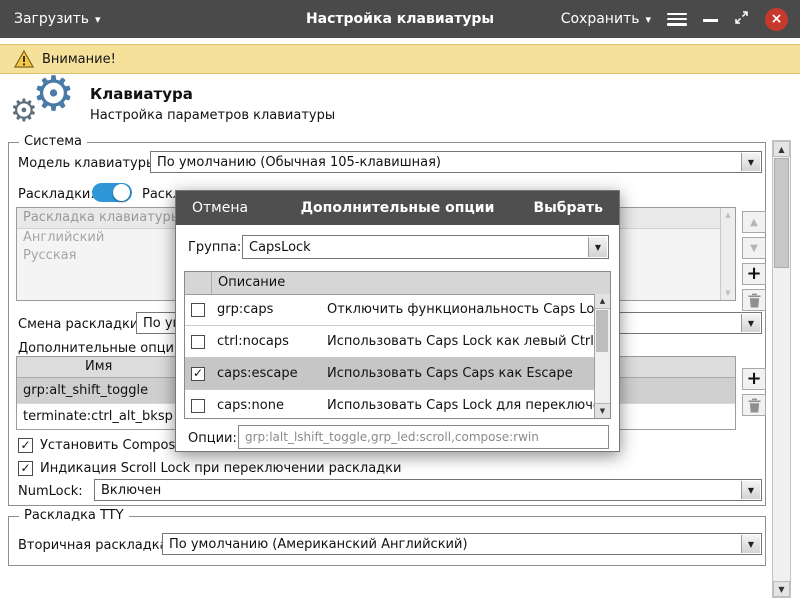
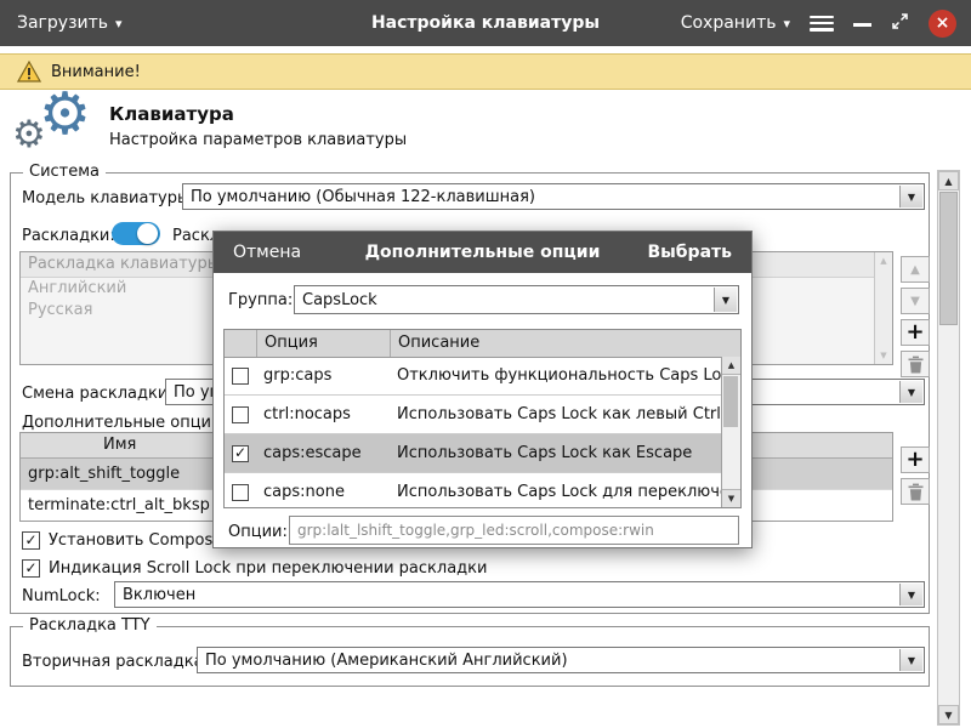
  Настройка клавиатуры
  Загрузить
  ▾
  Сохранить
  ▾
  ×
  Внимание!
  ⚙
  ⚙
  Клавиатура
  Настройка параметров клавиатуры
  Система
  Модель клавиатур
- По умолчанию (Обычная 105-клавишная)
+ По умолчанию (Обычная 122-клавишная)
  ▼
  Раскладки
  Раск
  Раскладка клавиатур
  Английский
  Русская
  ▲
  ▼
  ▲
  ▼
  +
  Смена раскладки
  По у
  ▼
  Дополнительные опци
  Имя
  grp:alt_shift_toggle
  terminate:ctrl_alt_bksp
  +
  ✓
  Установить Compos
  ✓
  Индикация Scroll Lock при переключении раскладки
  NumLock:
  Включен
  ▼
  Раскладка TTY
  Вторичная раскладк
  По умолчанию (Американский Английский)
  ▼
  ▲
  ▼
  Дополнительные опции
  Отмена
  Выбрать
  Группа:
  CapsLock
  ▼
+ Опция
  Описание
  grp:caps
  Отключить функциональность Caps Lo
  ctrl:nocaps
  Использовать Caps Lock как левый Ctrl
  ✓
  caps:escape
- Использовать Caps Caps как Escape
+ Использовать Caps Lock как Escape
  caps:none
  Использовать Caps Lock для переключ
  ▲
  ▼
  Опции:
  grp:lalt_lshift_toggle,grp_led:scroll,compose:rwin
